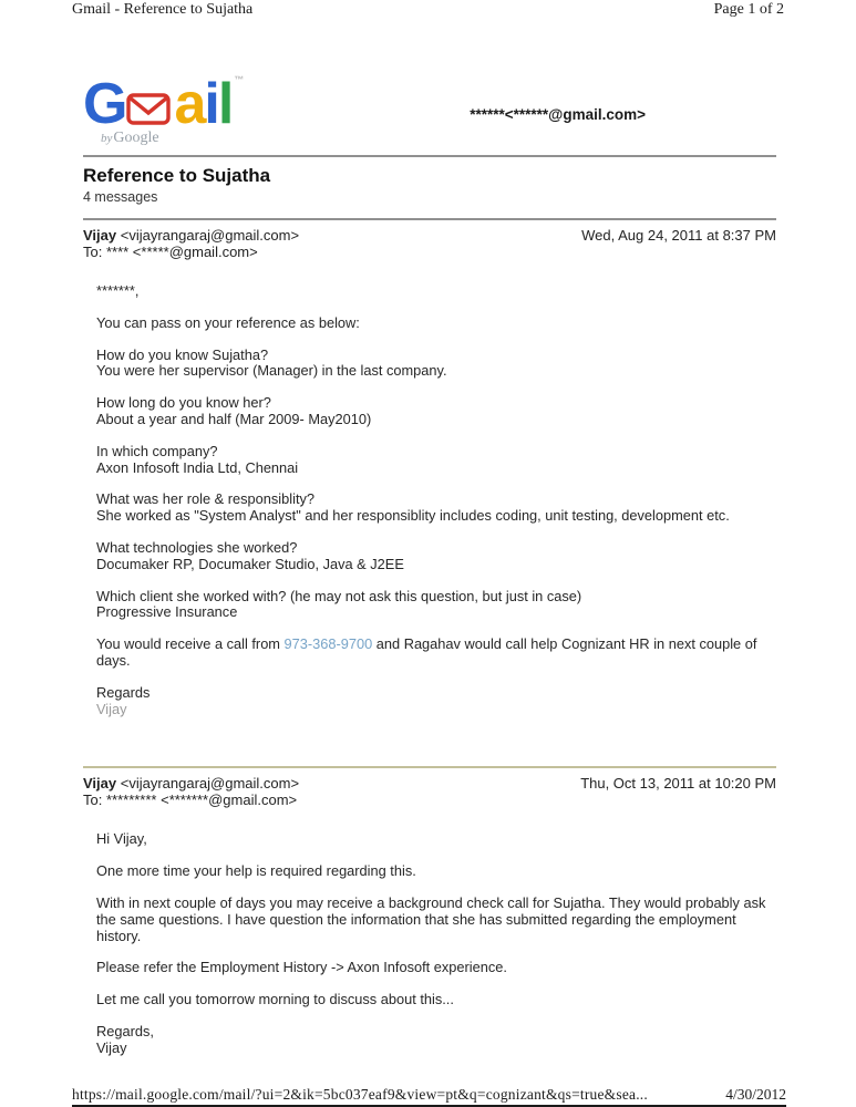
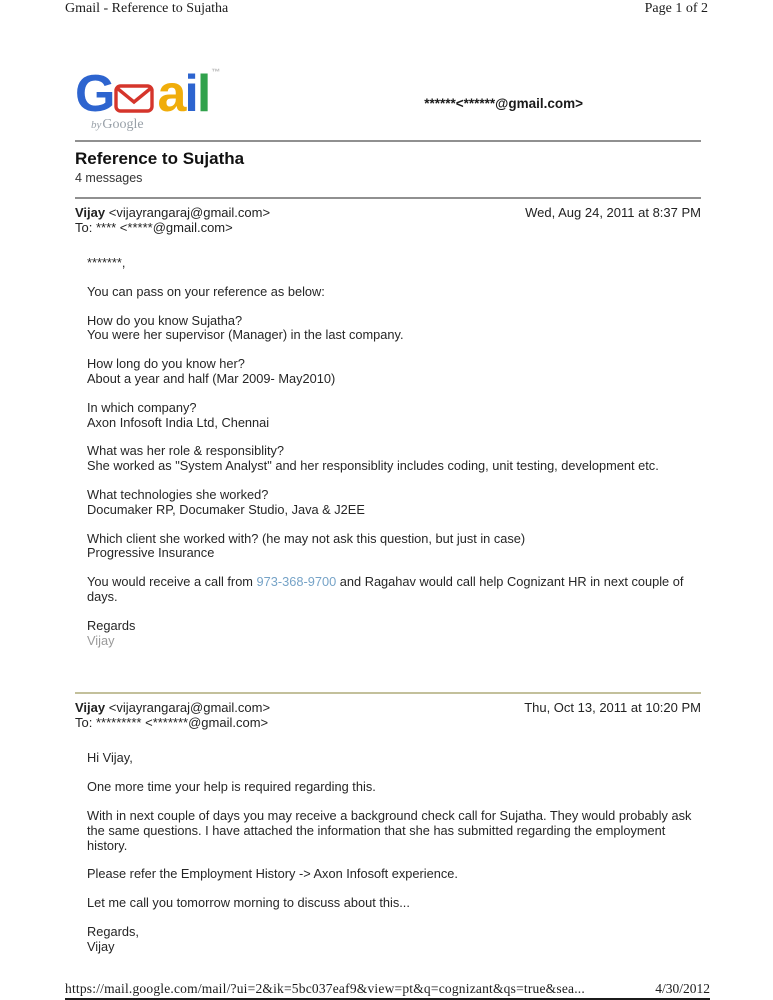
  Gmail - Reference to Sujatha
  Page 1 of 2
  G
  a
  i
  l
  ™
  byGoogle
  ******<******@gmail.com>
  Reference to Sujatha
  4 messages
  Vijay <vijayrangaraj@gmail.com>
  Wed, Aug 24, 2011 at 8:37 PM
  To: **** <*****@gmail.com>
  *******,
  You can pass on your reference as below:
  How do you know Sujatha?
  You were her supervisor (Manager) in the last company.
  How long do you know her?
  About a year and half (Mar 2009- May2010)
  In which company?
  Axon Infosoft India Ltd, Chennai
  What was her role & responsiblity?
  She worked as "System Analyst" and her responsiblity includes coding, unit testing, development etc.
  What technologies she worked?
  Documaker RP, Documaker Studio, Java & J2EE
  Which client she worked with? (he may not ask this question, but just in case)
  Progressive Insurance
  You would receive a call from 973-368-9700 and Ragahav would call help Cognizant HR in next couple of days.
  Regards
  Vijay
  Vijay <vijayrangaraj@gmail.com>
  Thu, Oct 13, 2011 at 10:20 PM
  To: ********* <*******@gmail.com>
  Hi Vijay,
  One more time your help is required regarding this.
- With in next couple of days you may receive a background check call for Sujatha. They would probably ask the same questions. I have question the information that she has submitted regarding the employment history.
+ With in next couple of days you may receive a background check call for Sujatha. They would probably ask the same questions. I have attached the information that she has submitted regarding the employment history.
  Please refer the Employment History -> Axon Infosoft experience.
  Let me call you tomorrow morning to discuss about this...
  Regards,
  Vijay
  https://mail.google.com/mail/?ui=2&ik=5bc037eaf9&view=pt&q=cognizant&qs=true&sea...
  4/30/2012
